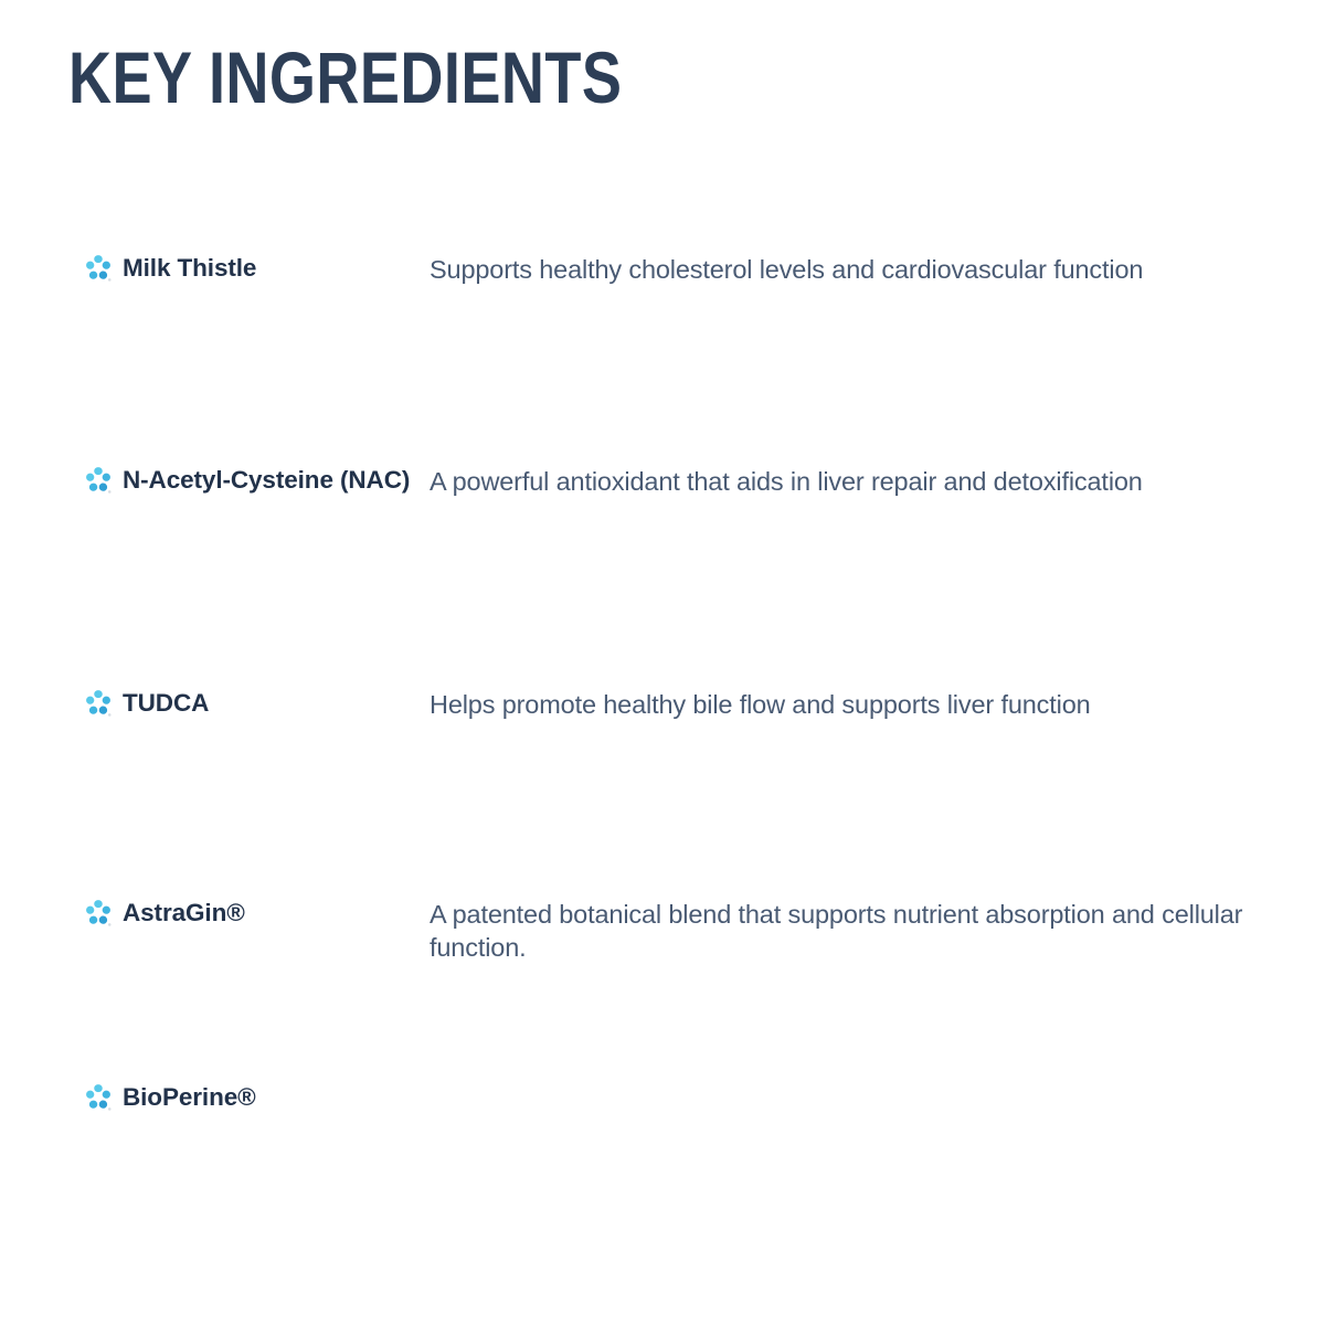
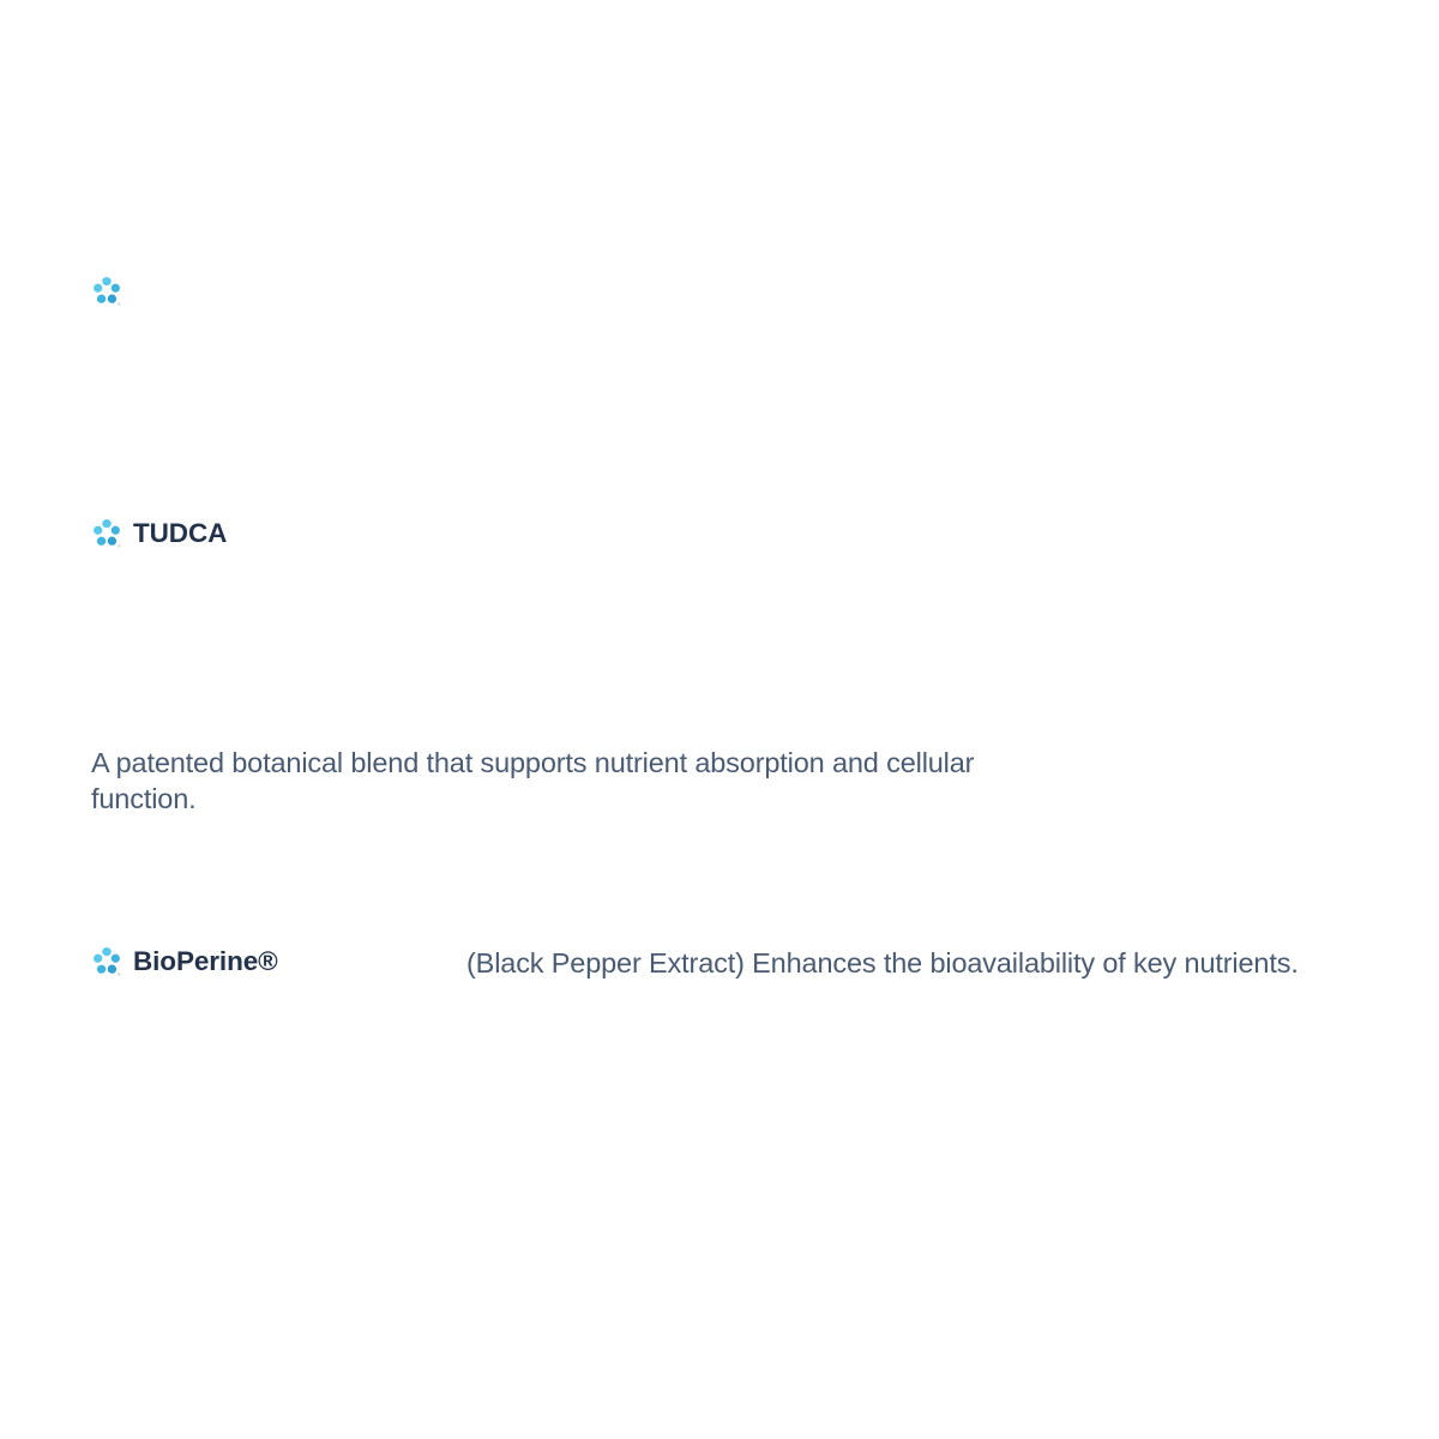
- KEY INGREDIENTS
- Milk Thistle
- Supports healthy cholesterol levels and cardiovascular function
- N-Acetyl-Cysteine (NAC)
- A powerful antioxidant that aids in liver repair and detoxification
  TUDCA
- Helps promote healthy bile flow and supports liver function
- AstraGin®
  A patented botanical blend that supports nutrient absorption and cellular function.
  BioPerine®
+ (Black Pepper Extract) Enhances the bioavailability of key nutrients.
